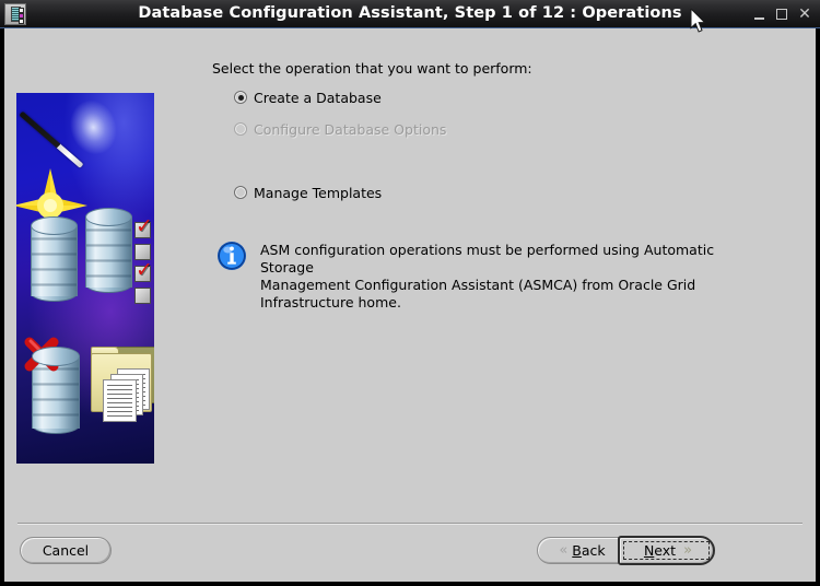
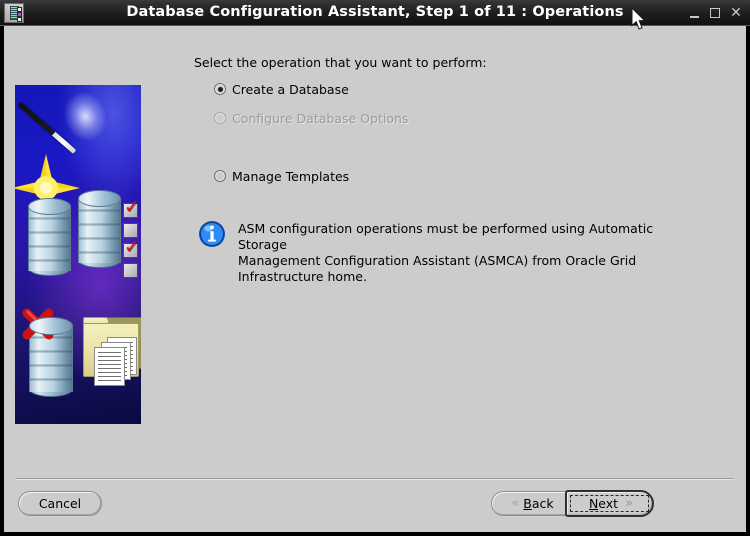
- Database Configuration Assistant, Step 1 of 12 : Operations
+ Database Configuration Assistant, Step 1 of 11 : Operations
  ✕
  ✓
  ✓
  Select the operation that you want to perform:
  Create a Database
  Configure Database Options
  Manage Templates
  ASM configuration operations must be performed using Automatic Storage
  Management Configuration Assistant (ASMCA) from Oracle Grid Infrastructure home.
  Cancel
  «
  Back
  Next
  »
